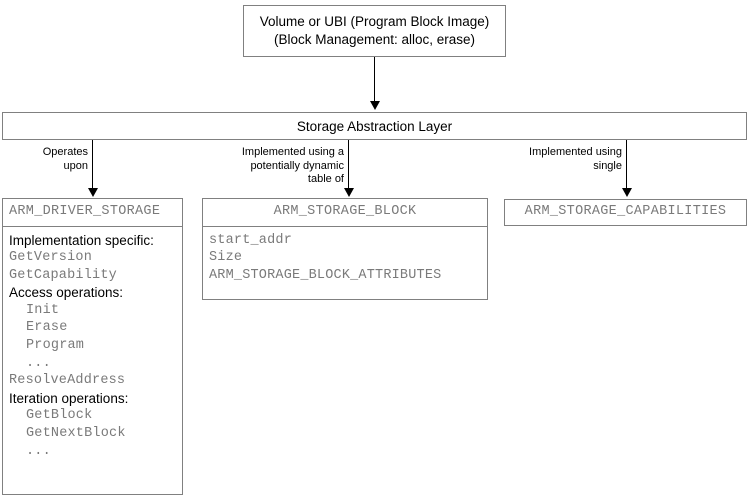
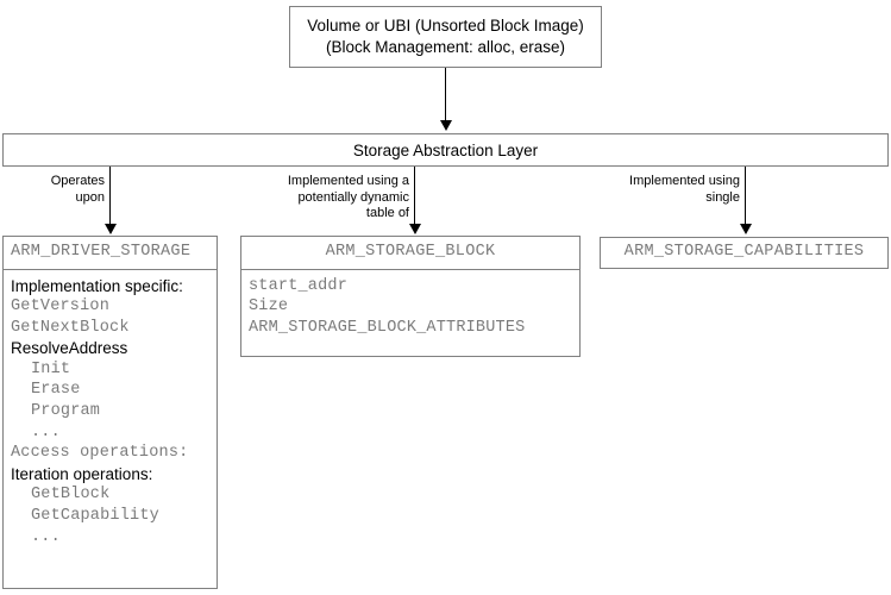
- Volume or UBI (Program Block Image)
+ Volume or UBI (Unsorted Block Image)
  (Block Management: alloc, erase)
  Storage Abstraction Layer
  Operates
  upon
  Implemented using a
  potentially dynamic
  table of
  Implemented using
  single
  ARM_DRIVER_STORAGE
  Implementation specific:
  GetVersion
- GetCapability
+ GetNextBlock
- Access operations:
+ ResolveAddress
  Init
  Erase
  Program
  ...
- ResolveAddress
+ Access operations:
  Iteration operations:
  GetBlock
- GetNextBlock
+ GetCapability
  ...
  ARM_STORAGE_BLOCK
  start_addr
  Size
  ARM_STORAGE_BLOCK_ATTRIBUTES
  ARM_STORAGE_CAPABILITIES
